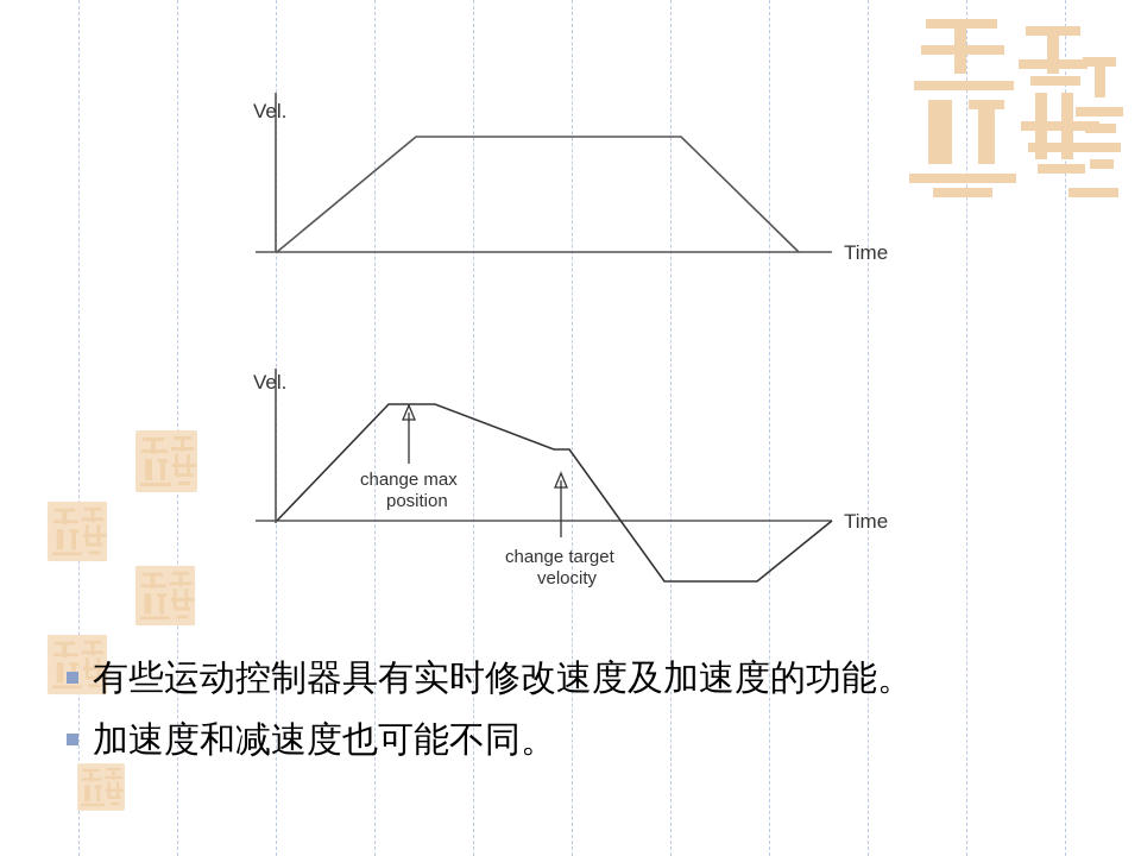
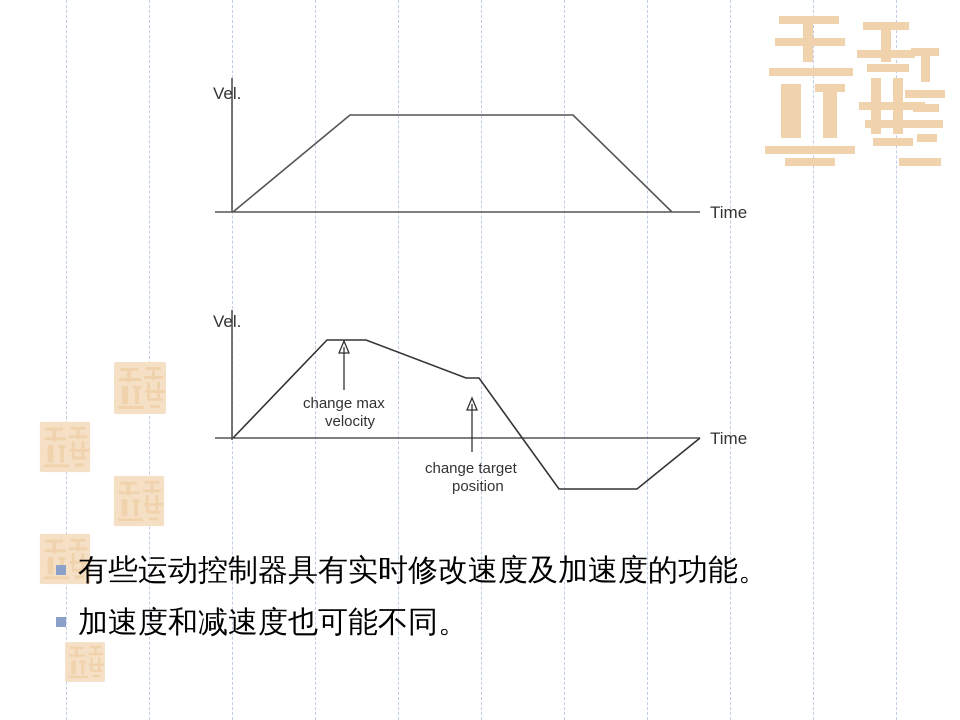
  Vel.
  Time
  change max
- position
+ velocity
  change target
- velocity
+ position
  Vel.
  Time
  有些运动控制器具有实时修改速度及加速度的功能。
  加速度和减速度也可能不同。
